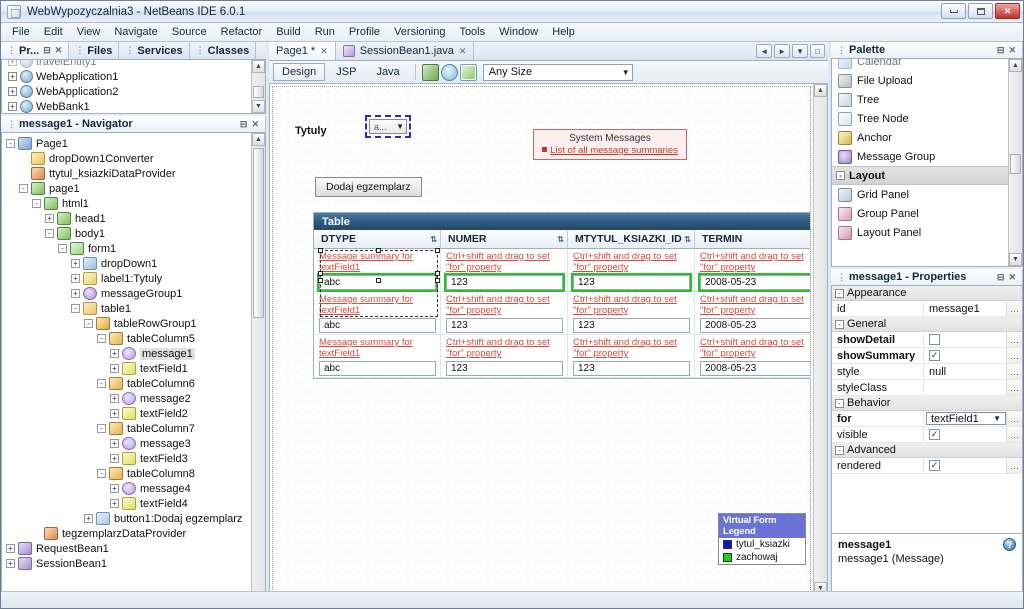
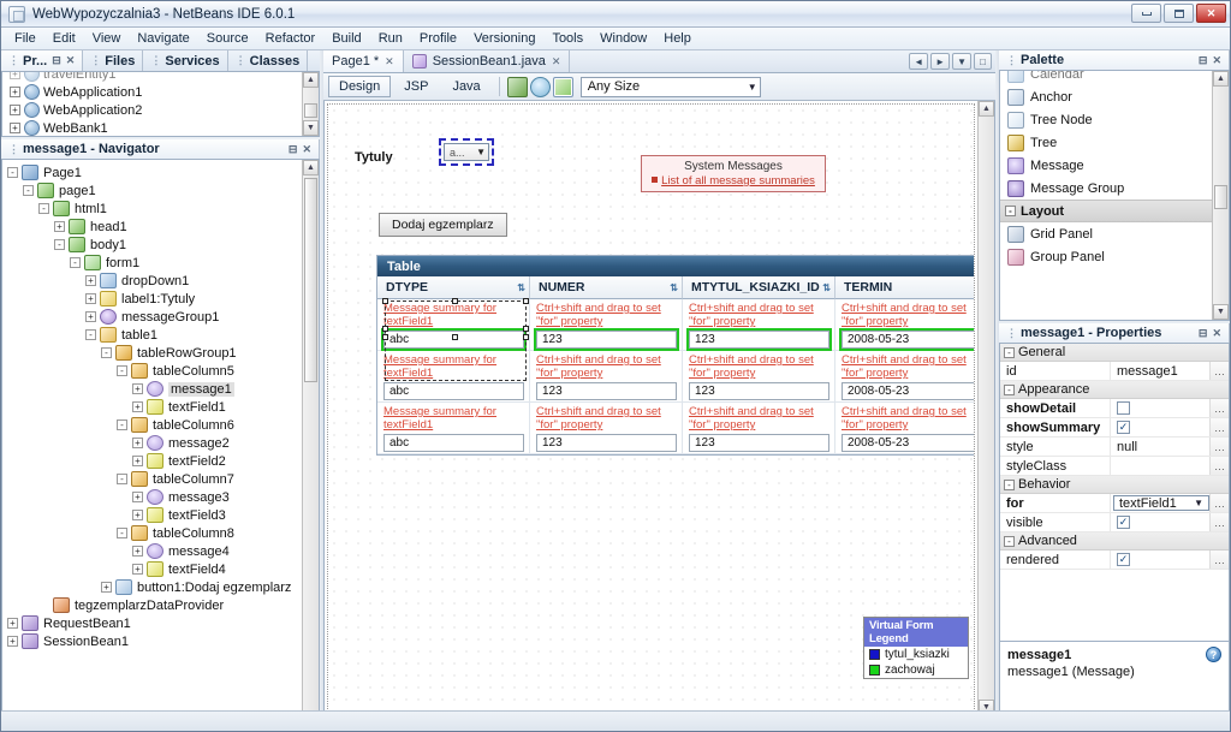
  WebWypozyczalnia3 - NetBeans IDE 6.0.1
  ✕
  File
  Edit
  View
  Navigate
  Source
  Refactor
  Build
  Run
  Profile
  Versioning
  Tools
  Window
  Help
  ⋮
  Pr...
  ⊟
  ✕
  ⋮
  Files
  ⋮
  Services
  ⋮
  Classes
  +
  travelEntity1
  +
  WebApplication1
  +
  WebApplication2
  +
  WebBank1
  ⋮
  message1 - Navigator
  ⊟
  ✕
  -
  Page1
- dropDown1Converter
- ttytul_ksiazkiDataProvider
  -
  page1
  -
  html1
  +
  head1
  -
  body1
  -
  form1
  +
  dropDown1
  +
  label1:Tytuly
  +
  messageGroup1
  -
  table1
  -
  tableRowGroup1
  -
  tableColumn5
  +
  message1
  +
  textField1
  -
  tableColumn6
  +
  message2
  +
  textField2
  -
  tableColumn7
  +
  message3
  +
  textField3
  -
  tableColumn8
  +
  message4
  +
  textField4
  +
  button1:Dodaj egzemplarz
  tegzemplarzDataProvider
  +
  RequestBean1
  +
  SessionBean1
  Page1 *
  ✕
  SessionBean1.java
  ✕
  ◄
  ►
  ▼
  □
  Design
  JSP
  Java
  Any Size
  ▼
  Tytuly
  a...
  ▼
  System Messages
  List of all message summaries
  Dodaj egzemplarz
  Table
  DTYPE
  ⇅
  NUMER
  ⇅
  MTYTUL_KSIAZKI_ID
  ⇅
  TERMIN
  Message summary for textField1
  abc
  Ctrl+shift and drag to set "for" property
  123
  Ctrl+shift and drag to set "for" property
  123
  Ctrl+shift and drag to set "for" property
  2008-05-23
  Message summary for textField1
  abc
  Ctrl+shift and drag to set "for" property
  123
  Ctrl+shift and drag to set "for" property
  123
  Ctrl+shift and drag to set "for" property
  2008-05-23
  Message summary for textField1
  abc
  Ctrl+shift and drag to set "for" property
  123
  Ctrl+shift and drag to set "for" property
  123
  Ctrl+shift and drag to set "for" property
  2008-05-23
  Virtual Form Legend
  tytul_ksiazki
  zachowaj
  ⋮
  Palette
  ⊟
  ✕
  Calendar
- File Upload
- Tree
+ Anchor
  Tree Node
- Anchor
+ Tree
+ Message
  Message Group
  -
  Layout
  Grid Panel
  Group Panel
- Layout Panel
  ⋮
  message1 - Properties
  ⊟
  ✕
  -
- Appearance
+ General
  id
  message1
  …
  -
- General
+ Appearance
  showDetail
  …
  showSummary
  ✓
  …
  style
  null
  …
  styleClass
  …
  -
  Behavior
  for
  textField1
  ▼
  …
  visible
  ✓
  …
  -
  Advanced
  rendered
  ✓
  …
  ?
  message1
  message1 (Message)
